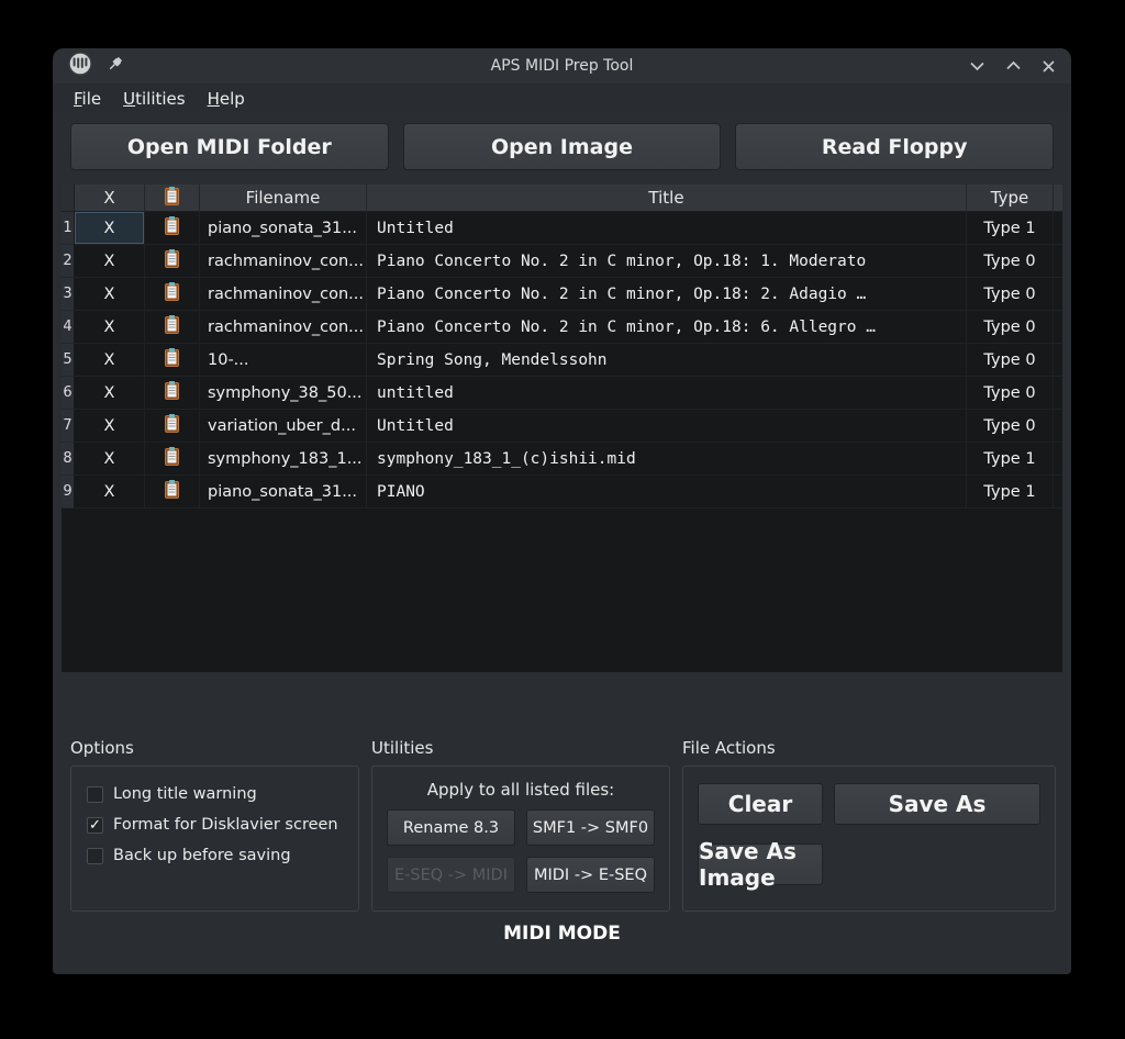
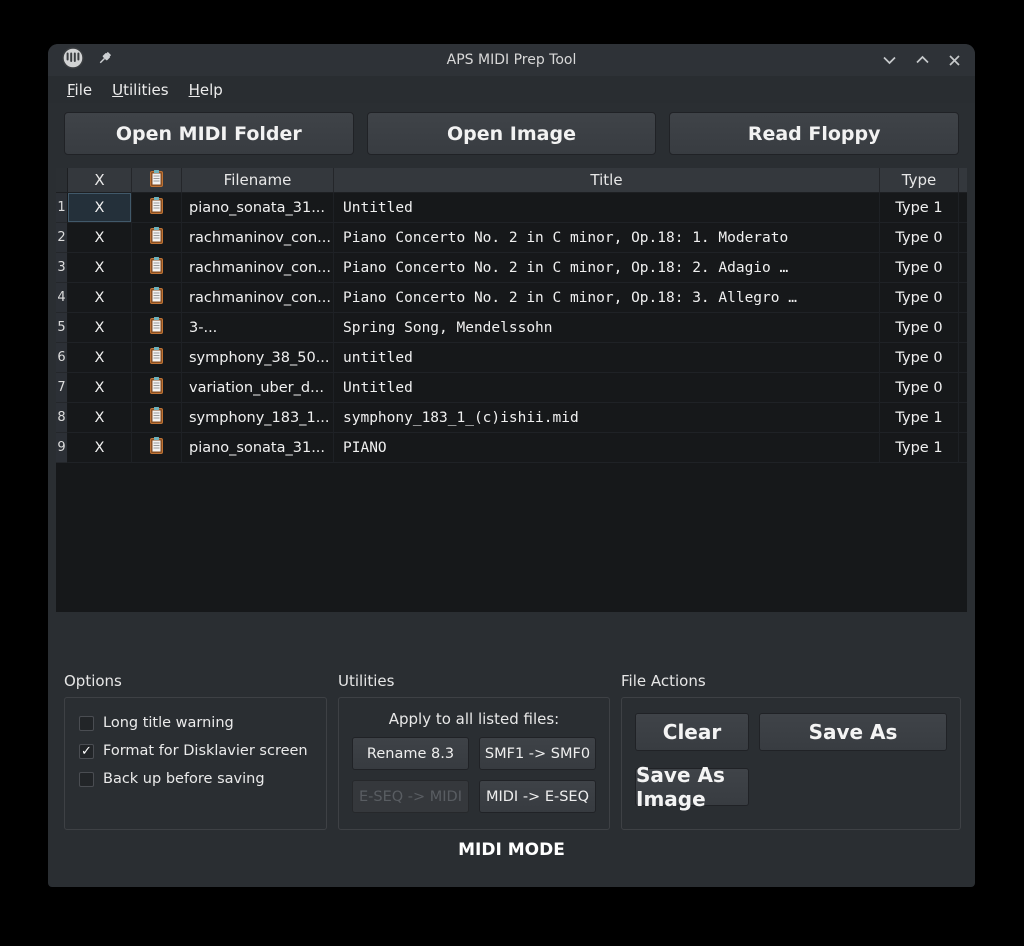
  APS MIDI Prep Tool
  File
  Utilities
  Help
  Open MIDI Folder
  Open Image
  Read Floppy
  X
  Filename
  Title
  Type
  1
  X
  piano_sonata_31...
  Untitled
  Type 1
  2
  X
  rachmaninov_con...
  Piano Concerto No. 2 in C minor, Op.18: 1. Moderato
  Type 0
  3
  X
  rachmaninov_con...
  Piano Concerto No. 2 in C minor, Op.18: 2. Adagio …
  Type 0
  4
  X
  rachmaninov_con...
- Piano Concerto No. 2 in C minor, Op.18: 6. Allegro …
+ Piano Concerto No. 2 in C minor, Op.18: 3. Allegro …
  Type 0
  5
  X
- 10-...
+ 3-...
  Spring Song, Mendelssohn
  Type 0
  6
  X
  symphony_38_50...
  untitled
  Type 0
  7
  X
  variation_uber_d...
  Untitled
  Type 0
  8
  X
  symphony_183_1...
  symphony_183_1_(c)ishii.mid
  Type 1
  9
  X
  piano_sonata_31...
  PIANO
  Type 1
  Options
  Long title warning
  ✓
  Format for Disklavier screen
  Back up before saving
  Utilities
  Apply to all listed files:
  Rename 8.3
  SMF1 -> SMF0
  E-SEQ -> MIDI
  MIDI -> E-SEQ
  File Actions
  Clear
  Save As
  Save As Image
  MIDI MODE
